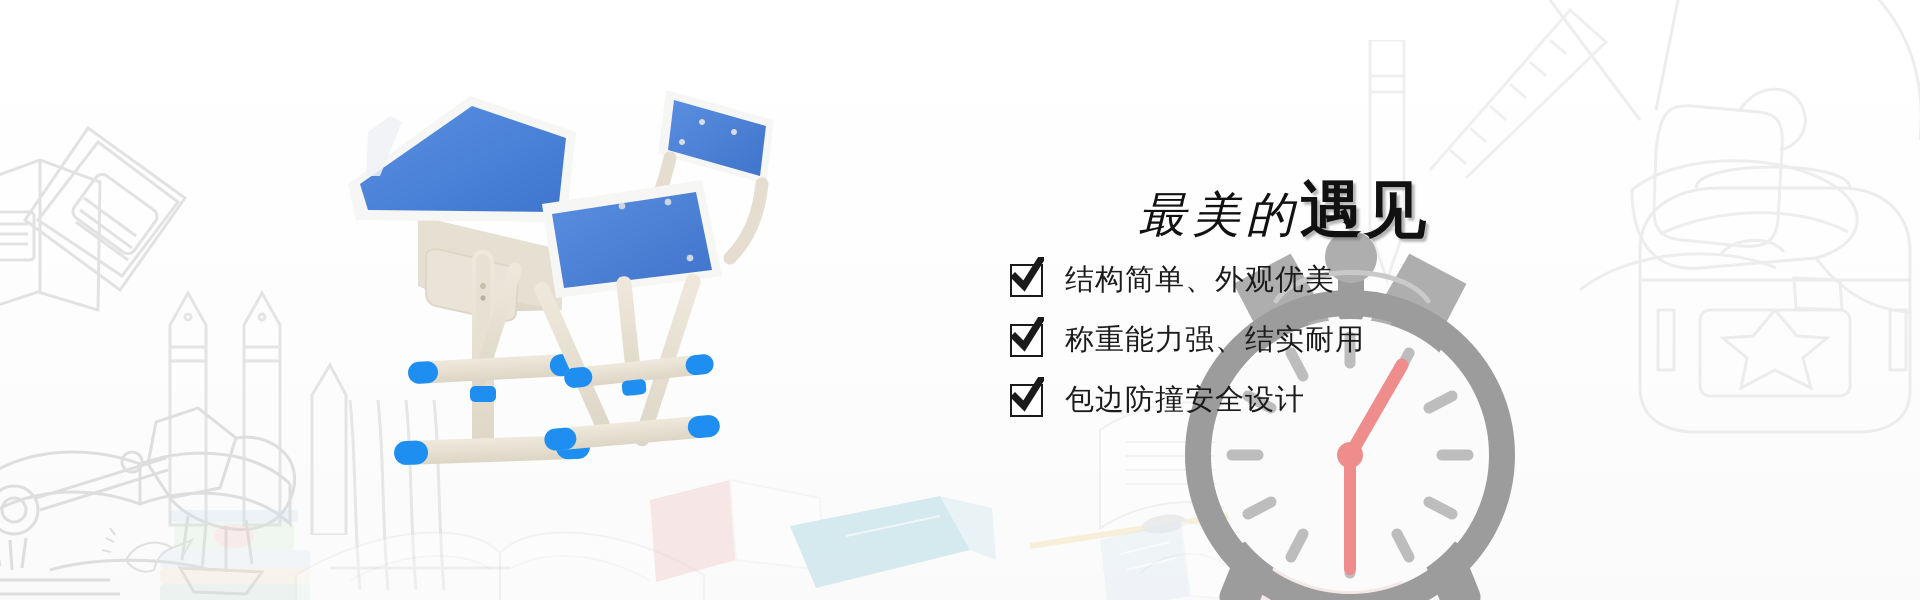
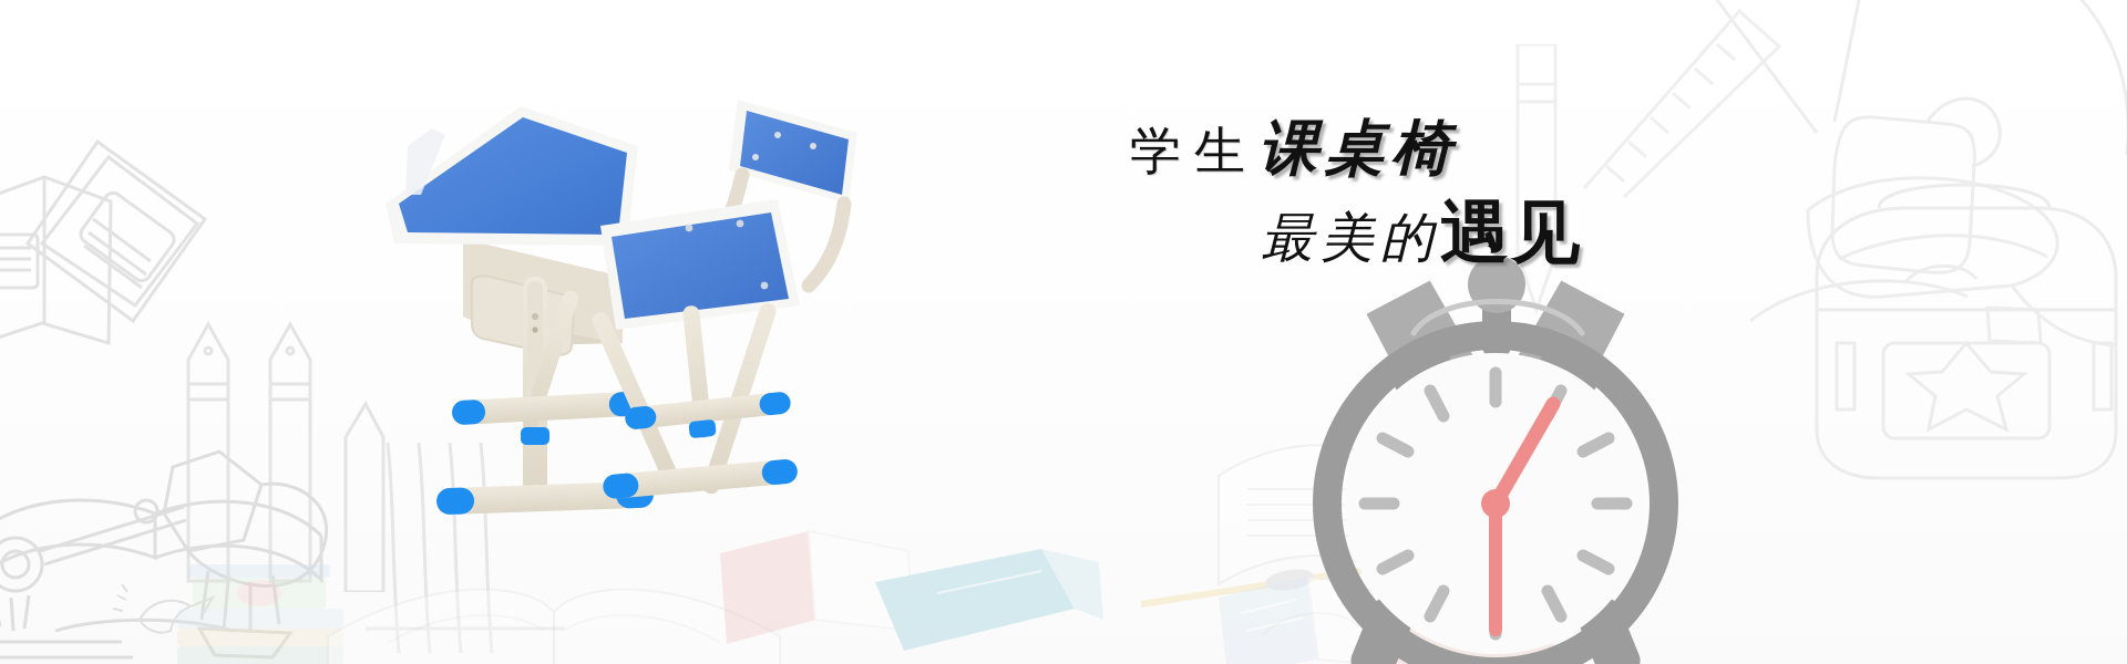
+ 学生课桌椅
  最美的遇见
- 结构简单、外观优美
- 称重能力强、结实耐用
- 包边防撞安全设计
